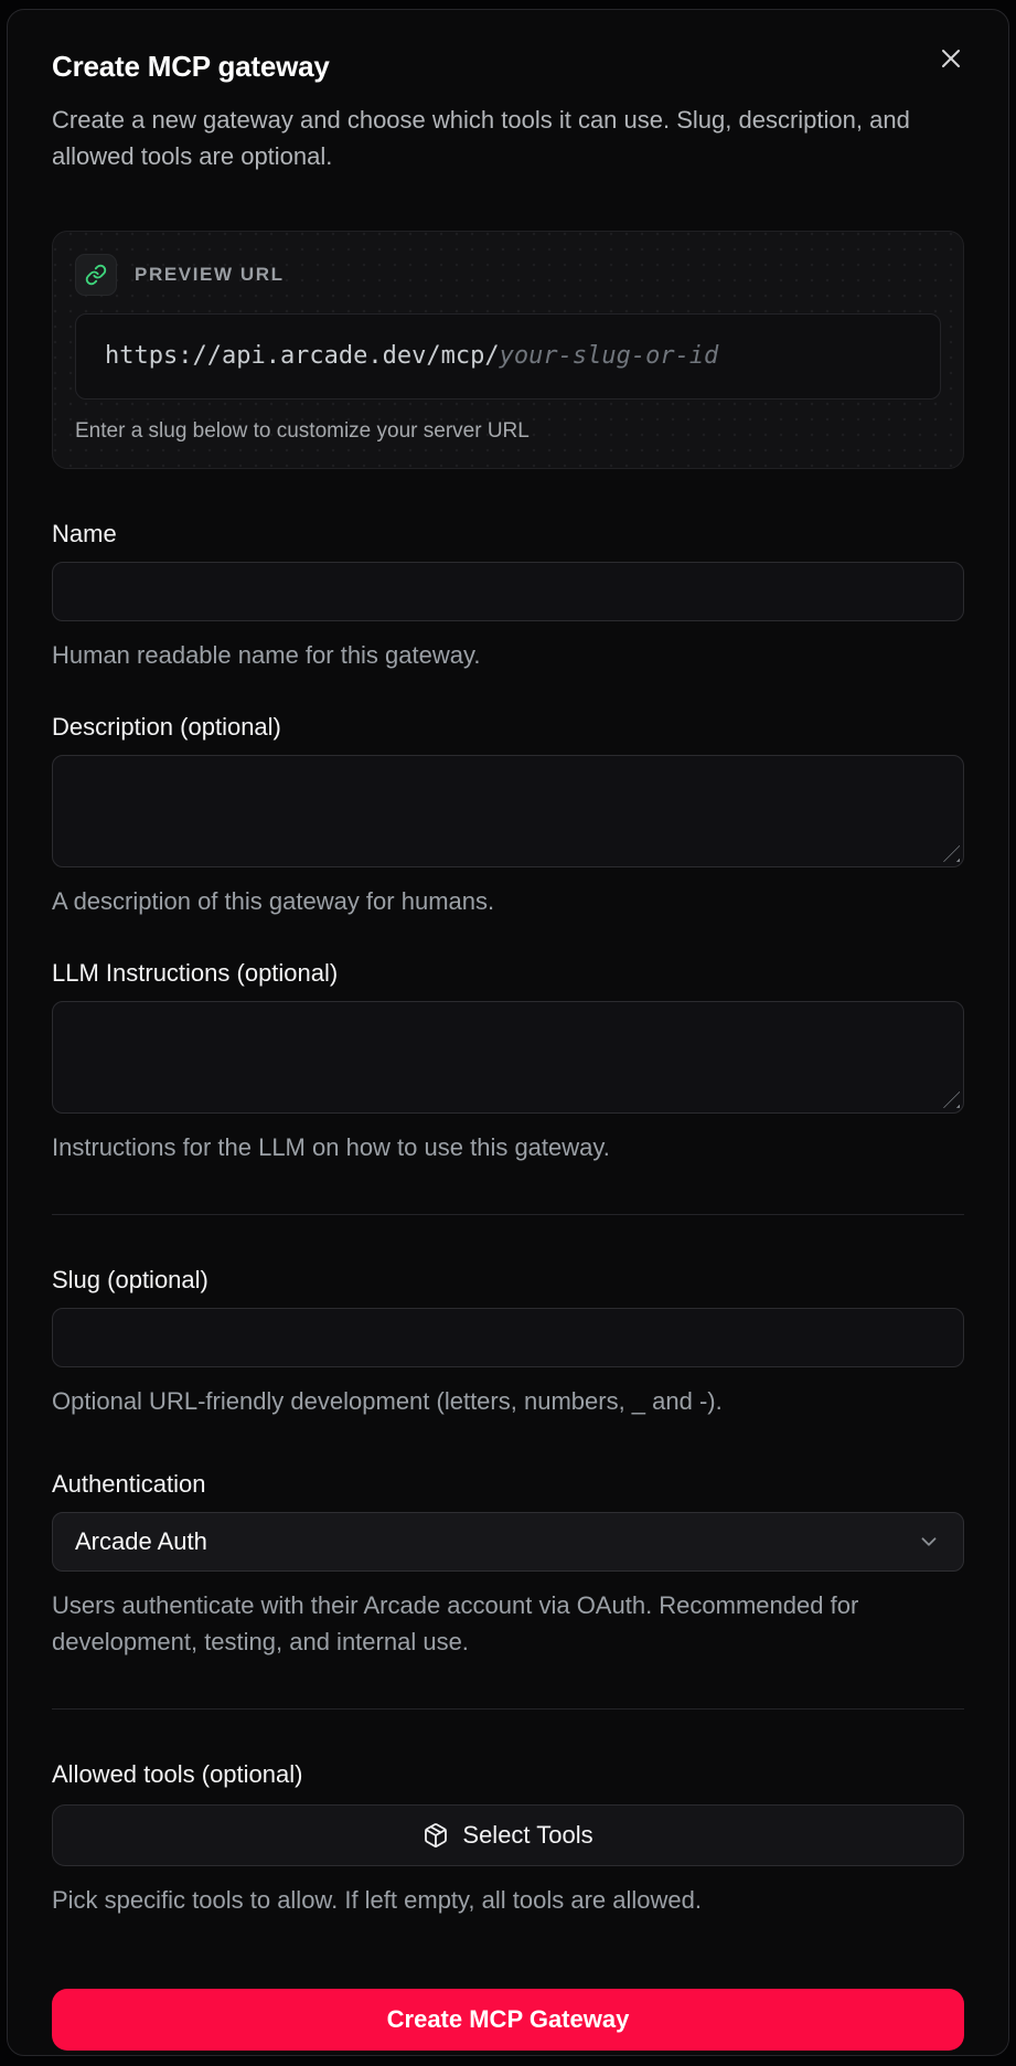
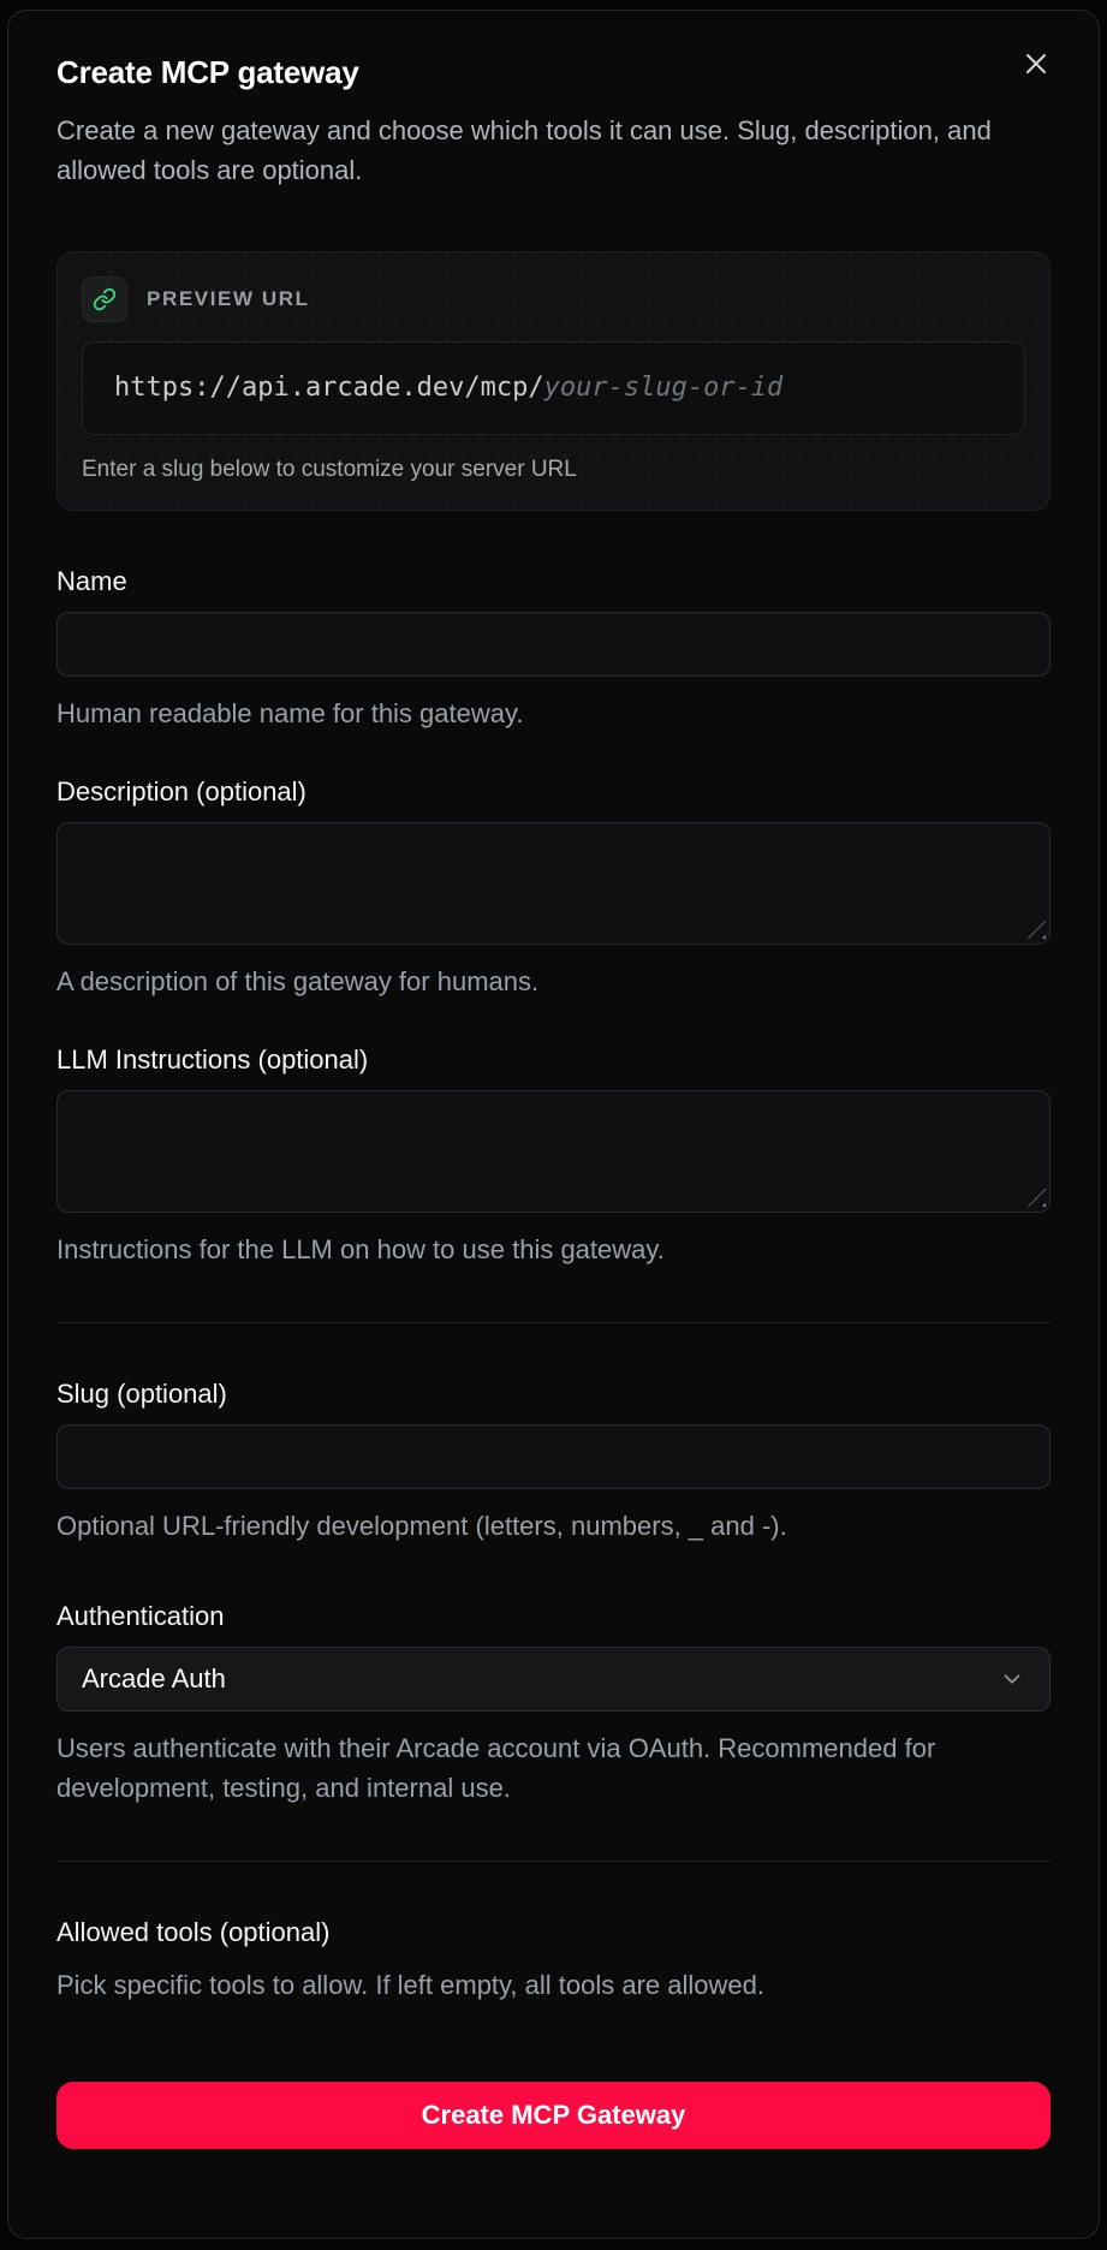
  Create MCP gateway
  Create a new gateway and choose which tools it can use. Slug, description, and allowed tools are optional.
  PREVIEW URL
  https://api.arcade.dev/mcp/
  your-slug-or-id
  Enter a slug below to customize your server URL
  Name
  Human readable name for this gateway.
  Description (optional)
  A description of this gateway for humans.
  LLM Instructions (optional)
  Instructions for the LLM on how to use this gateway.
  Slug (optional)
  Optional URL-friendly development (letters, numbers, _ and -).
  Authentication
  Arcade Auth
  Users authenticate with their Arcade account via OAuth. Recommended for development, testing, and internal use.
  Allowed tools (optional)
- Select Tools
  Pick specific tools to allow. If left empty, all tools are allowed.
  Create MCP Gateway
